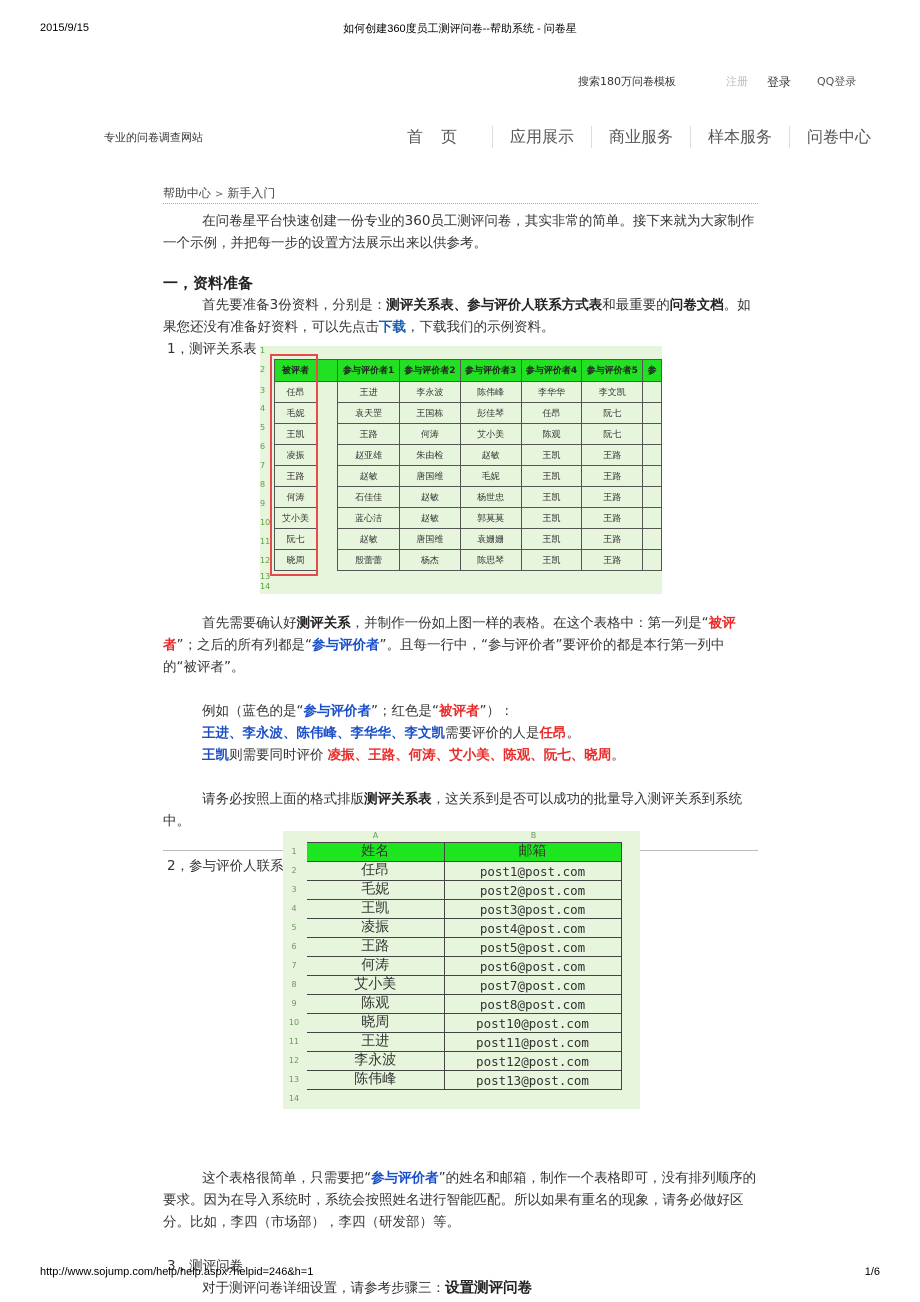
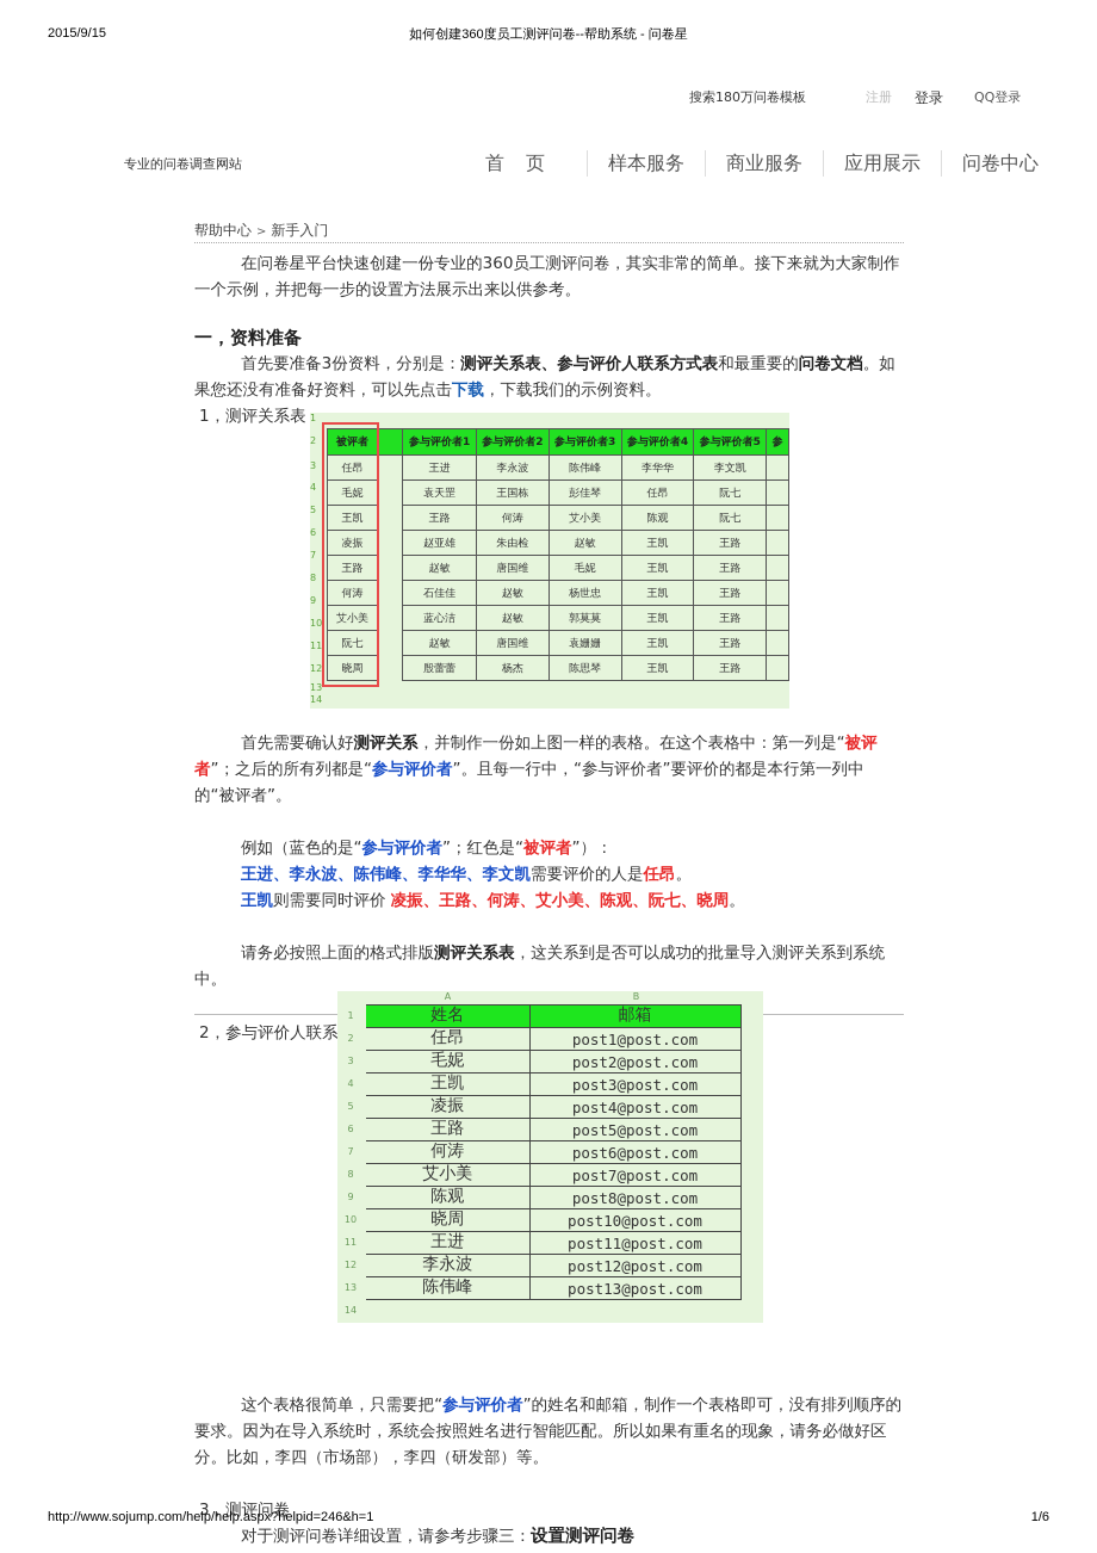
  2015/9/15
  如何创建360度员工测评问卷--帮助系统 - 问卷星
  搜索180万问卷模板
  注册
  登录
  QQ登录
  专业的问卷调查网站
  首页
- 应用展示
+ 样本服务
  商业服务
- 样本服务
+ 应用展示
  问卷中心
  帮助中心 > 新手入门
  在问卷星平台快速创建一份专业的360员工测评问卷，其实非常的简单。接下来就为大家制作一个示例，并把每一步的设置方法展示出来以供参考。
  一，资料准备
  首先要准备3份资料，分别是：测评关系表、参与评价人联系方式表和最重要的问卷文档。如果您还没有准备好资料，可以先点击下载，下载我们的示例资料。
  1，测评关系表
  首先需要确认好测评关系，并制作一份如上图一样的表格。在这个表格中：第一列是“被评者”；之后的所有列都是“参与评价者”。且每一行中，“参与评价者”要评价的都是本行第一列中的“被评者”。
  例如（蓝色的是“参与评价者”；红色是“被评者”）：
  王进、李永波、陈伟峰、李华华、李文凯需要评价的人是任昂。
  王凯则需要同时评价 凌振、王路、何涛、艾小美、陈观、阮七、晓周。
  请务必按照上面的格式排版测评关系表，这关系到是否可以成功的批量导入测评关系到系统中。
  2，参与评价人联系
  这个表格很简单，只需要把“参与评价者”的姓名和邮箱，制作一个表格即可，没有排列顺序的要求。因为在导入系统时，系统会按照姓名进行智能匹配。所以如果有重名的现象，请务必做好区分。比如，李四（市场部），李四（研发部）等。
  3，测评问卷
  对于测评问卷详细设置，请参考步骤三：设置测评问卷
  1
  2
  3
  4
  5
  6
  7
  8
  9
  10
  11
  12
  13
  14
  被评者		参与评价者1	参与评价者2	参与评价者3	参与评价者4	参与评价者5	参
  任昂		王进	李永波	陈伟峰	李华华	李文凯
  毛妮		袁天罡	王国栋	彭佳琴	任昂	阮七
  王凯		王路	何涛	艾小美	陈观	阮七
  凌振		赵亚雄	朱由检	赵敏	王凯	王路
  王路		赵敏	唐国维	毛妮	王凯	王路
  何涛		石佳佳	赵敏	杨世忠	王凯	王路
  艾小美		蓝心洁	赵敏	郭莫莫	王凯	王路
  阮七		赵敏	唐国维	袁姗姗	王凯	王路
  晓周		殷蕾蕾	杨杰	陈思琴	王凯	王路
  A
  B
  1
  2
  3
  4
  5
  6
  7
  8
  9
  10
  11
  12
  13
  14
  姓名	邮箱
  任昂	post1@post.com
  毛妮	post2@post.com
  王凯	post3@post.com
  凌振	post4@post.com
  王路	post5@post.com
  何涛	post6@post.com
  艾小美	post7@post.com
  陈观	post8@post.com
  晓周	post10@post.com
  王进	post11@post.com
  李永波	post12@post.com
  陈伟峰	post13@post.com
  http://www.sojump.com/help/help.aspx?helpid=246&h=1
  1/6
